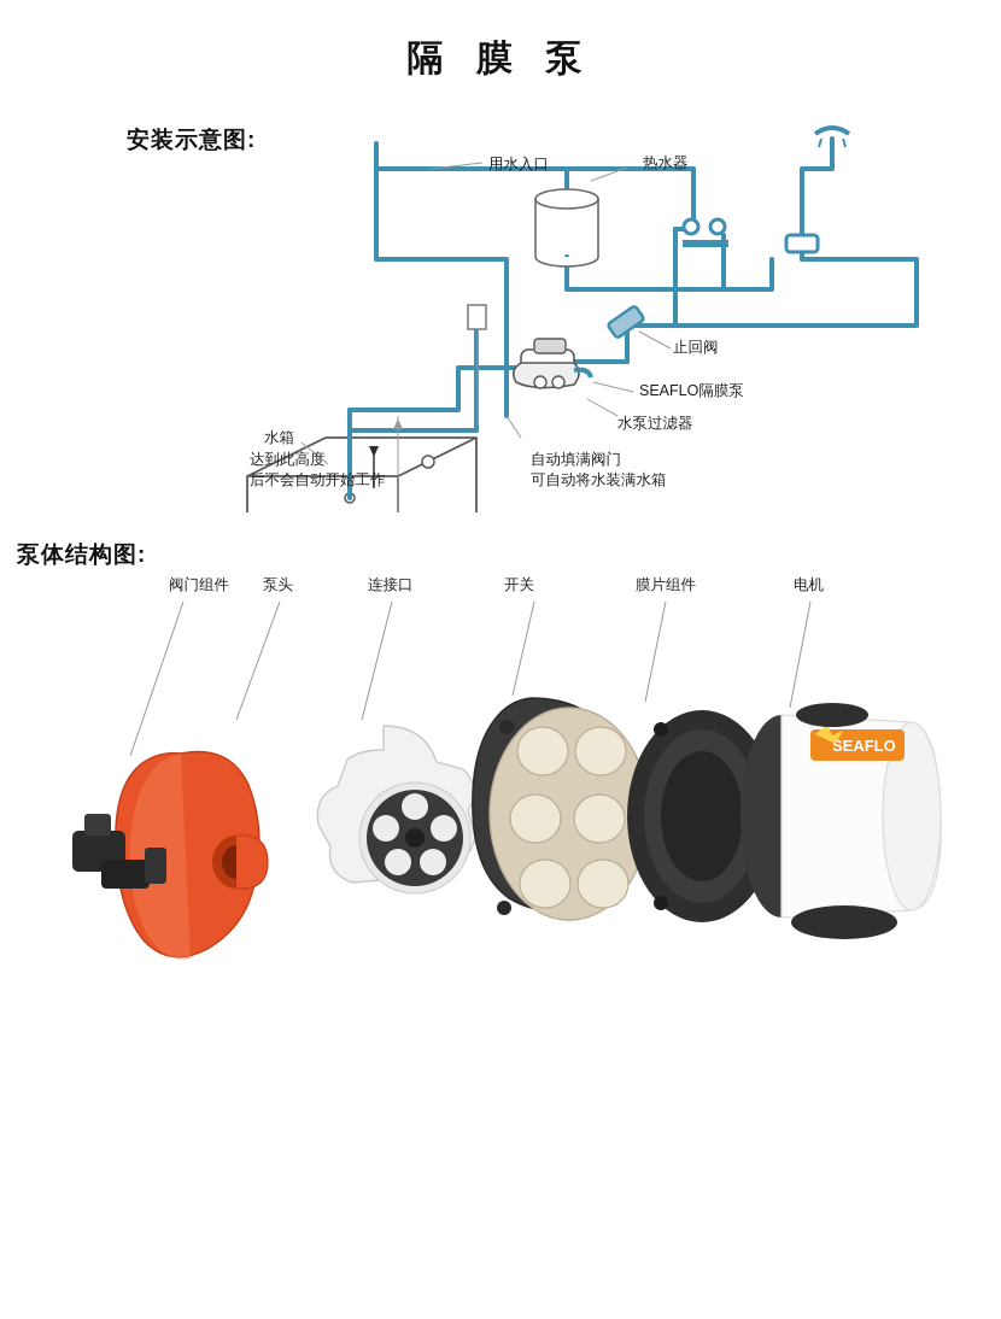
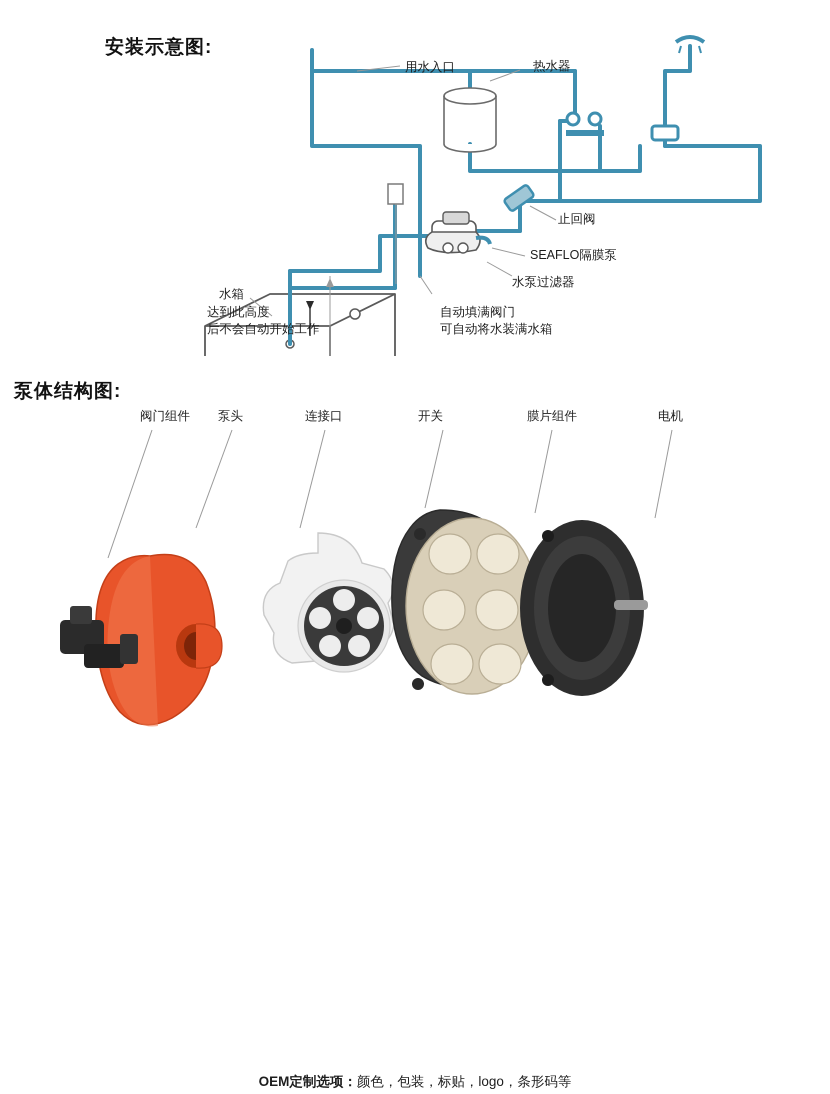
- 隔 膜 泵
  安装示意图:
  用水入口
  热水器
  水箱
  止回阀
  SEAFLO隔膜泵
  水泵过滤器
  自动填满阀门
  可自动将水装满水箱
  达到此高度
  后不会自动开始工作
  泵体结构图:
- SEAFLO
  阀门组件
  泵头
  连接口
  开关
  膜片组件
  电机
+ OEM定制选项：颜色，包装，标贴，logo，条形码等
